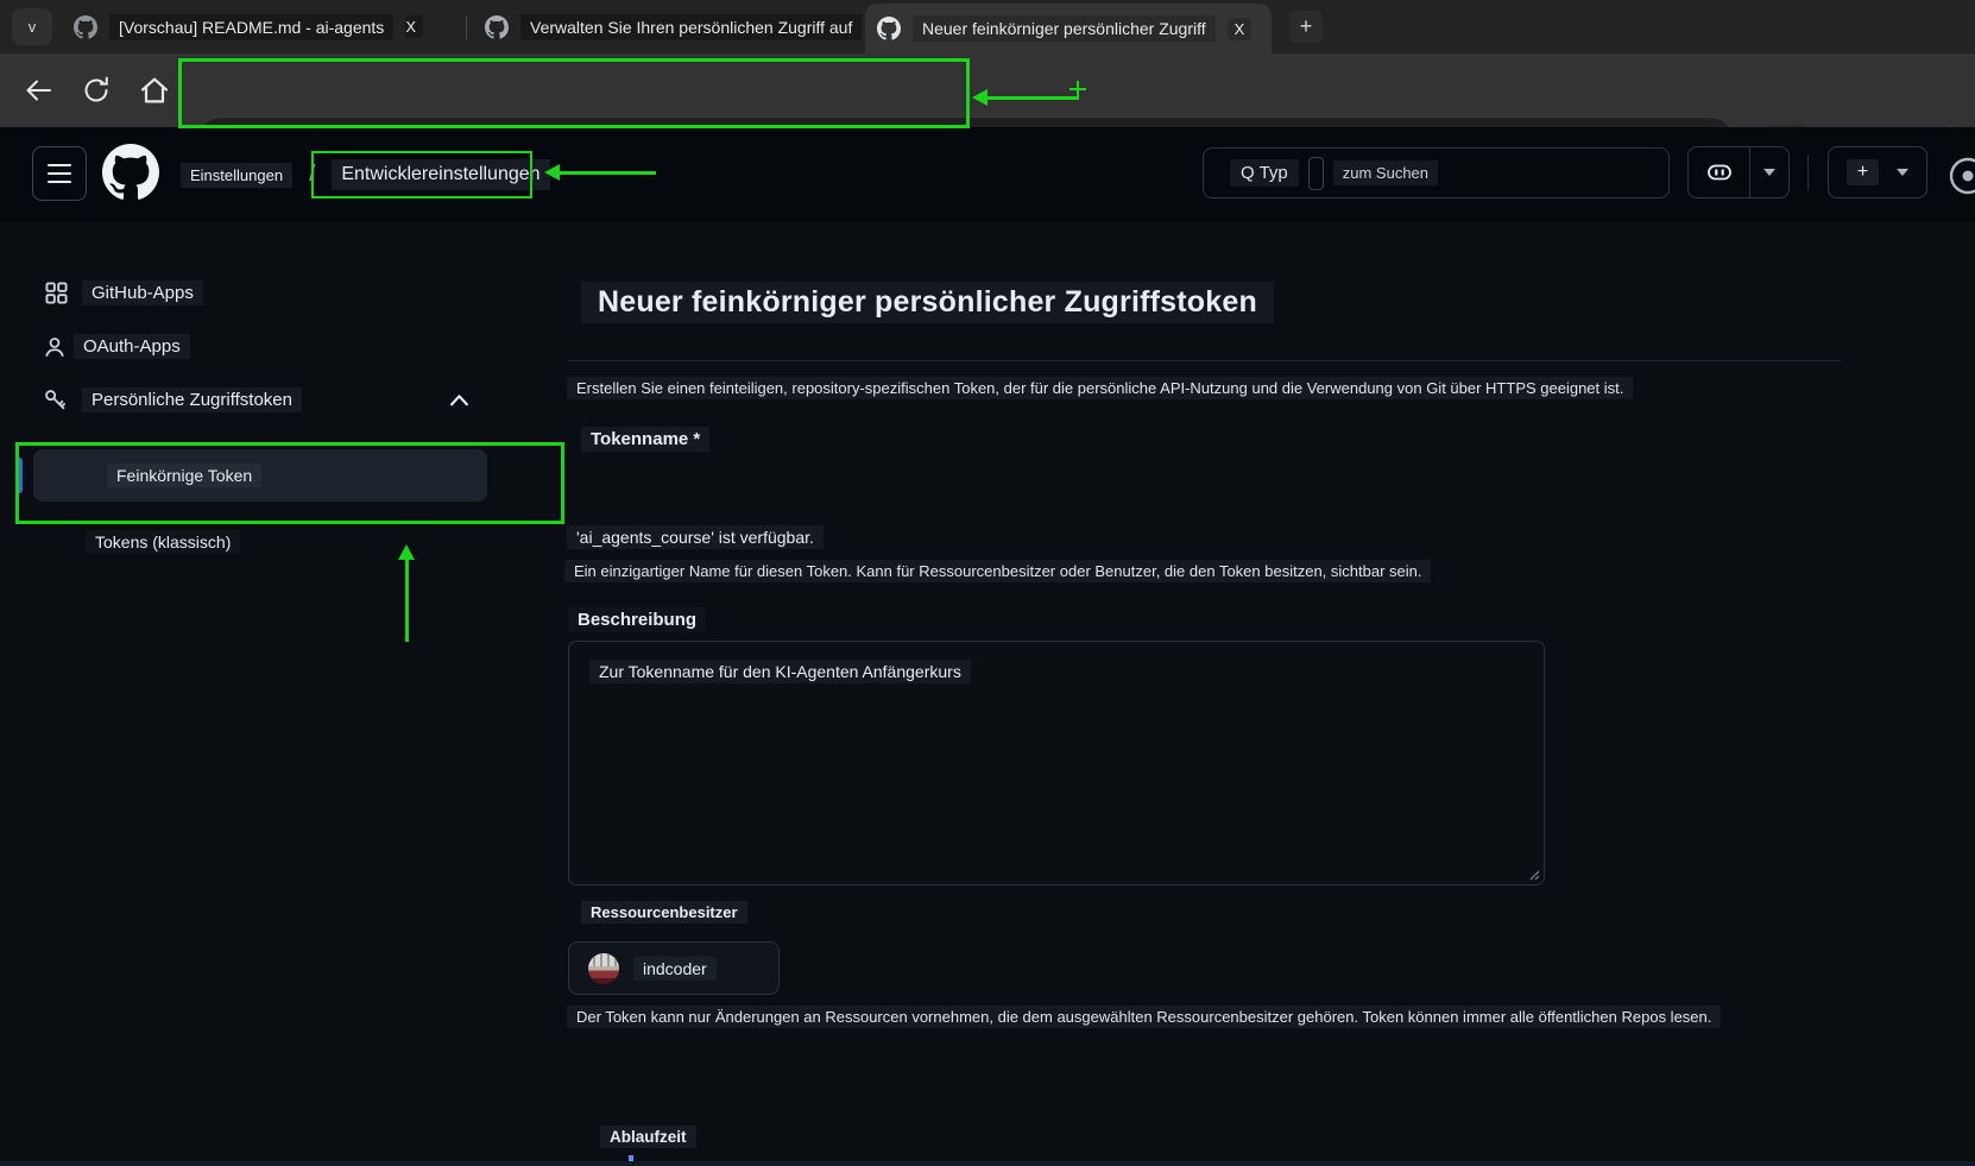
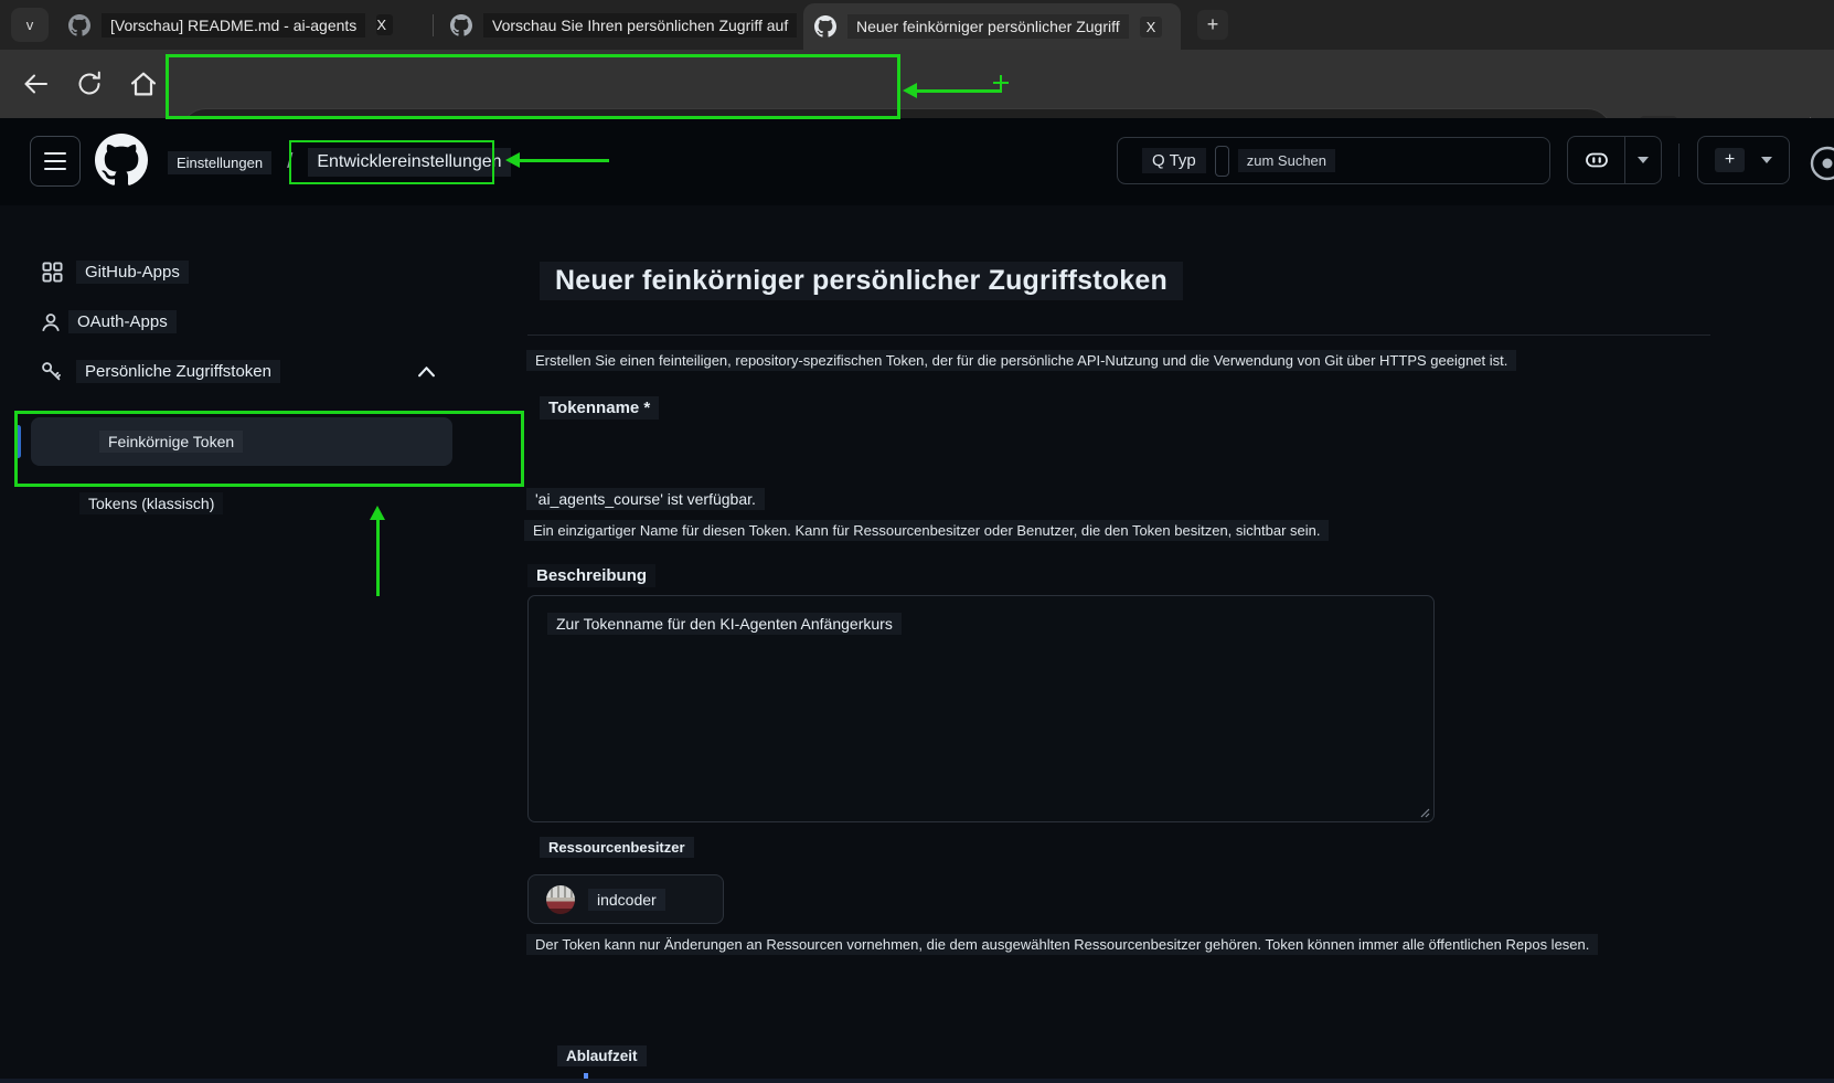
  v
  [Vorschau] README.md - ai-agents
  X
- Verwalten Sie Ihren persönlichen Zugriff auf
+ Vorschau Sie Ihren persönlichen Zugriff auf
  Neuer feinkörniger persönlicher Zugriff
  X
  +
  Einstellungen
  /
  Entwicklereinstellungen
  Q Typ
  zum Suchen
  +
  GitHub-Apps
  OAuth-Apps
  Persönliche Zugriffstoken
  Feinkörnige Token
  Tokens (klassisch)
  Neuer feinkörniger persönlicher Zugriffstoken
  Erstellen Sie einen feinteiligen, repository-spezifischen Token, der für die persönliche API-Nutzung und die Verwendung von Git über HTTPS geeignet ist.
  Tokenname *
  'ai_agents_course' ist verfügbar.
  Ein einzigartiger Name für diesen Token. Kann für Ressourcenbesitzer oder Benutzer, die den Token besitzen, sichtbar sein.
  Beschreibung
  Zur Tokenname für den KI-Agenten Anfängerkurs
  Ressourcenbesitzer
  indcoder
  Der Token kann nur Änderungen an Ressourcen vornehmen, die dem ausgewählten Ressourcenbesitzer gehören. Token können immer alle öffentlichen Repos lesen.
  Ablaufzeit
